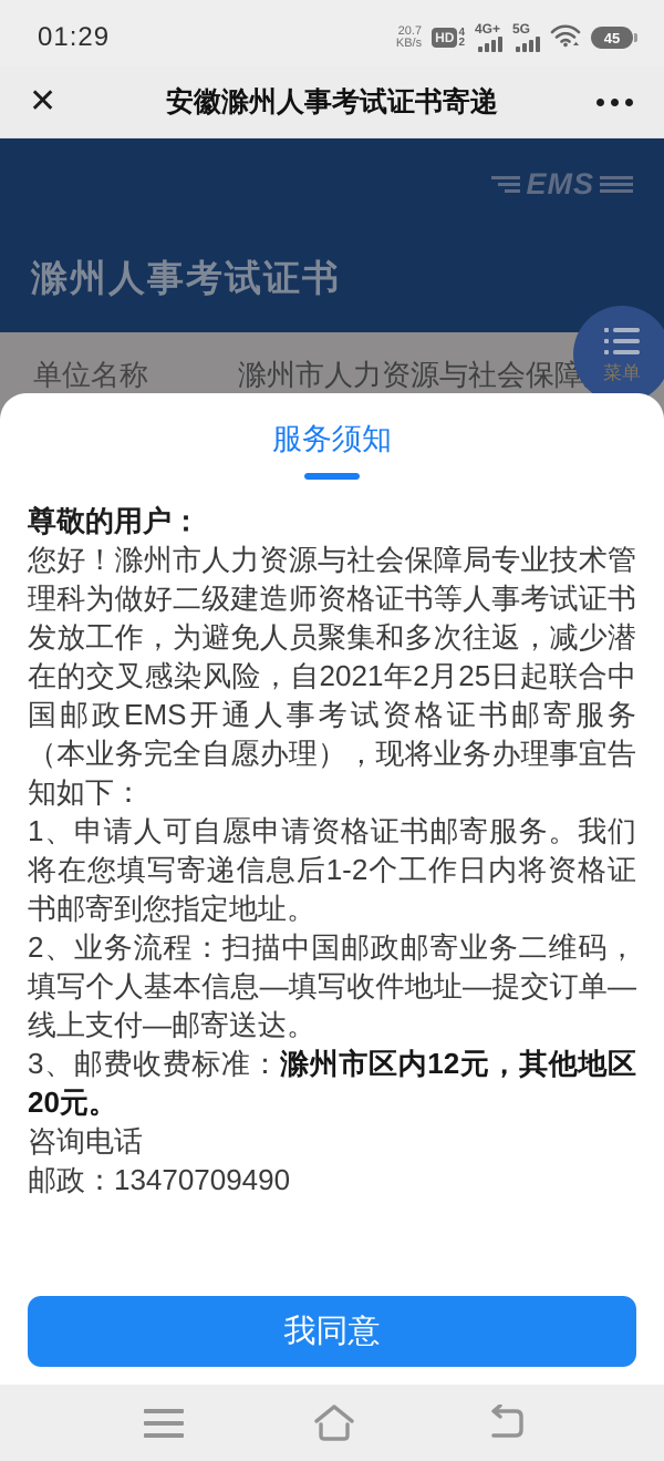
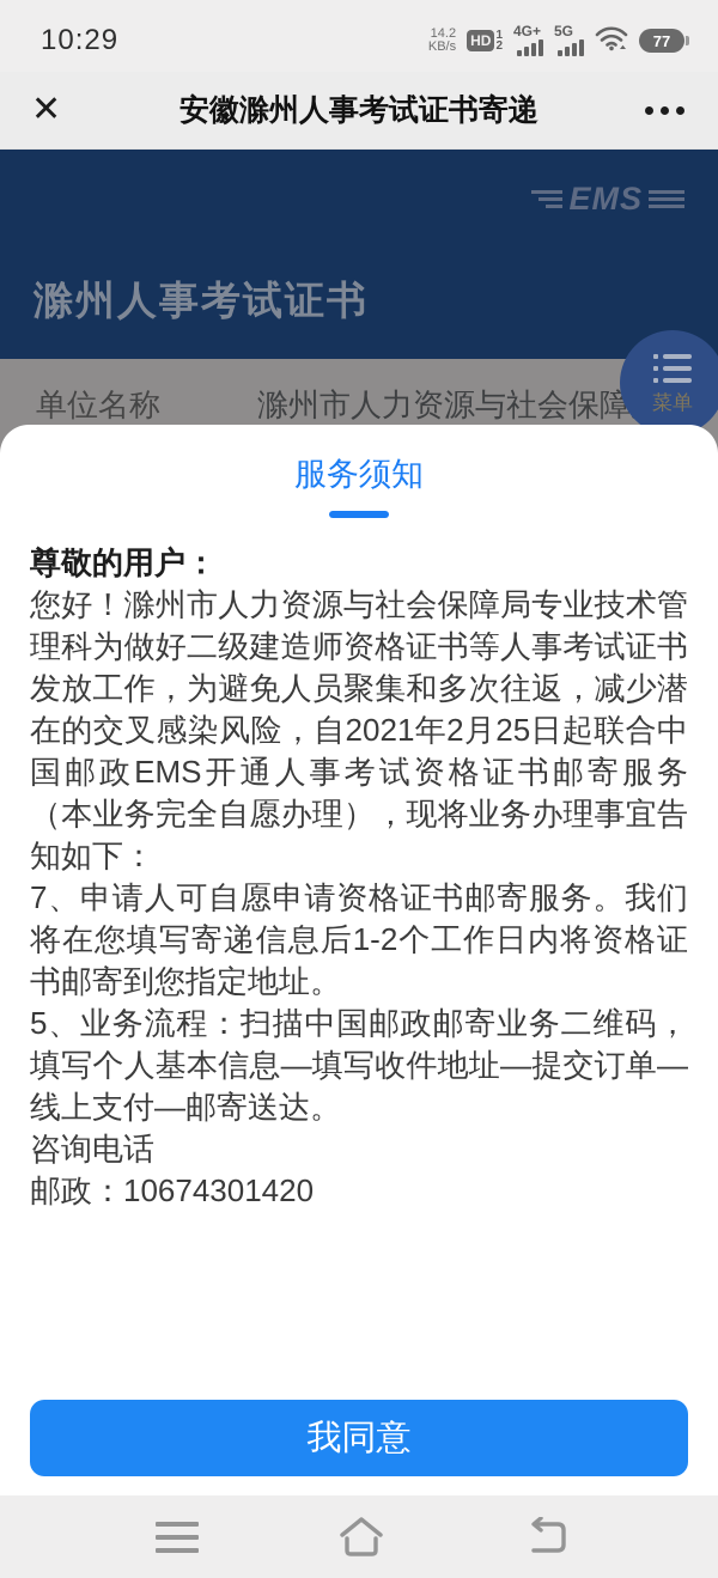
- 01:29
+ 10:29
- 20.7
+ 14.2
  KB/s
  HD
- 4
+ 1
  2
  4G+
  5G
- 45
+ 77
  ✕
  安徽滁州人事考试证书寄递
  EMS
  滁州人事考试证书
  单位名称
  滁州市人力资源与社会保障
  菜单
  服务须知
  尊敬的用户：
  您好！滁州市人力资源与社会保障局专业技术管理科为做好二级建造师资格证书等人事考试证书发放工作，为避免人员聚集和多次往返，减少潜在的交叉感染风险，自2021年2月25日起联合中国邮政EMS开通人事考试资格证书邮寄服务（本业务完全自愿办理），现将业务办理事宜告知如下：
- 1、申请人可自愿申请资格证书邮寄服务。我们将在您填写寄递信息后1-2个工作日内将资格证书邮寄到您指定地址。
+ 7、申请人可自愿申请资格证书邮寄服务。我们将在您填写寄递信息后1-2个工作日内将资格证书邮寄到您指定地址。
- 2、业务流程：扫描中国邮政邮寄业务二维码，填写个人基本信息—填写收件地址—提交订单—线上支付—邮寄送达。
+ 5、业务流程：扫描中国邮政邮寄业务二维码，填写个人基本信息—填写收件地址—提交订单—线上支付—邮寄送达。
- 3、邮费收费标准：滁州市区内12元，其他地区20元。
  咨询电话
- 邮政：13470709490
+ 邮政：10674301420
  我同意
